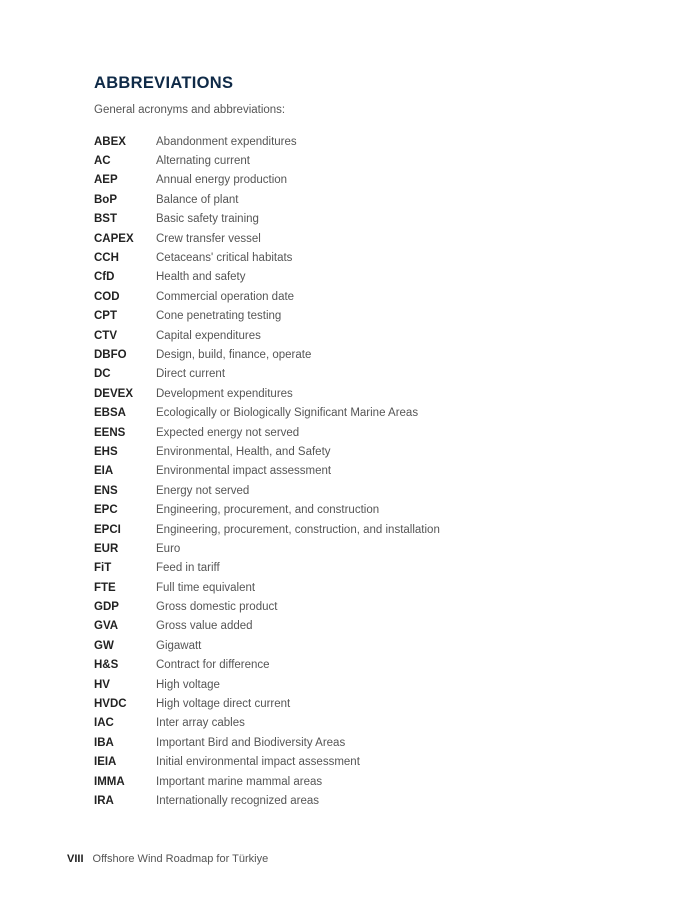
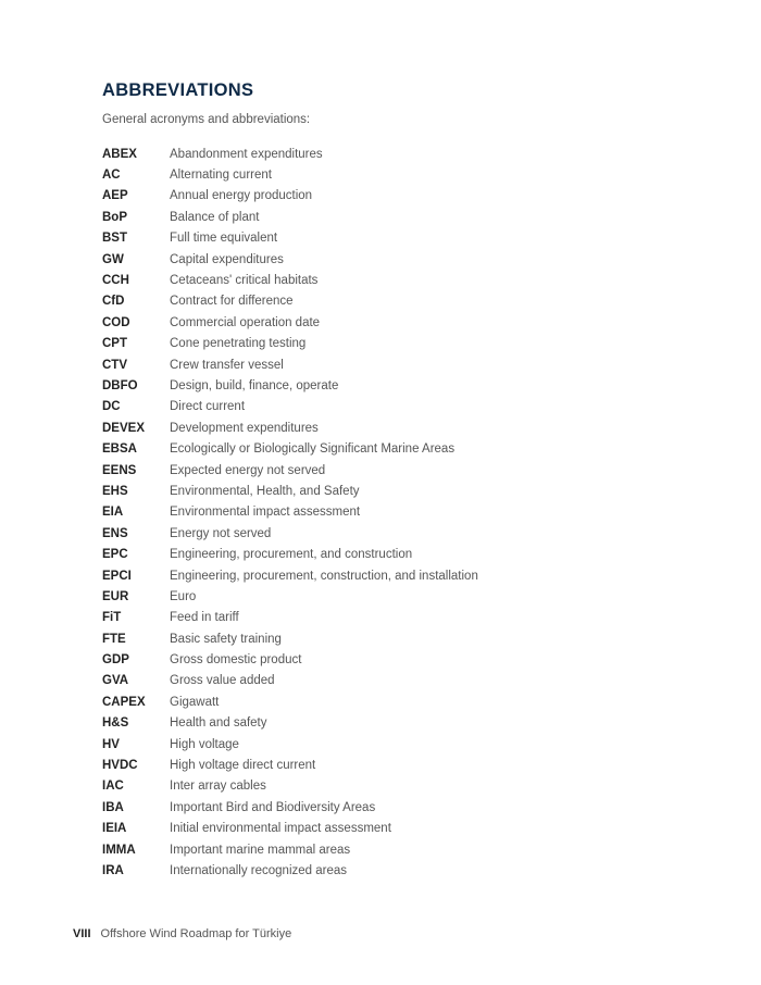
  ABBREVIATIONS
  General acronyms and abbreviations:
  ABEX
  Abandonment expenditures
  AC
  Alternating current
  AEP
  Annual energy production
  BoP
  Balance of plant
  BST
- Basic safety training
+ Full time equivalent
- CAPEX
+ GW
- Crew transfer vessel
+ Capital expenditures
  CCH
  Cetaceans' critical habitats
  CfD
- Health and safety
+ Contract for difference
  COD
  Commercial operation date
  CPT
  Cone penetrating testing
  CTV
- Capital expenditures
+ Crew transfer vessel
  DBFO
  Design, build, finance, operate
  DC
  Direct current
  DEVEX
  Development expenditures
  EBSA
  Ecologically or Biologically Significant Marine Areas
  EENS
  Expected energy not served
  EHS
  Environmental, Health, and Safety
  EIA
  Environmental impact assessment
  ENS
  Energy not served
  EPC
  Engineering, procurement, and construction
  EPCI
  Engineering, procurement, construction, and installation
  EUR
  Euro
  FiT
  Feed in tariff
  FTE
- Full time equivalent
+ Basic safety training
  GDP
  Gross domestic product
  GVA
  Gross value added
- GW
+ CAPEX
  Gigawatt
  H&S
- Contract for difference
+ Health and safety
  HV
  High voltage
  HVDC
  High voltage direct current
  IAC
  Inter array cables
  IBA
  Important Bird and Biodiversity Areas
  IEIA
  Initial environmental impact assessment
  IMMA
  Important marine mammal areas
  IRA
  Internationally recognized areas
  VIII
  Offshore Wind Roadmap for Türkiye
